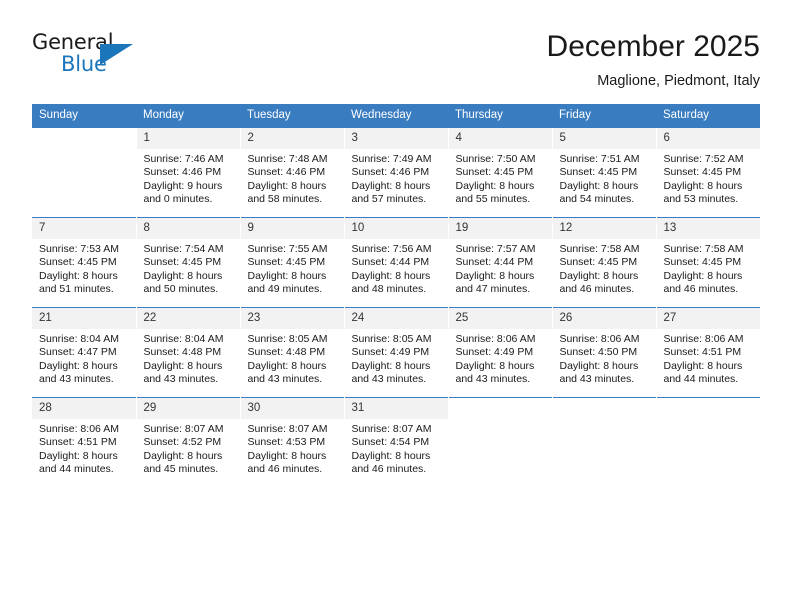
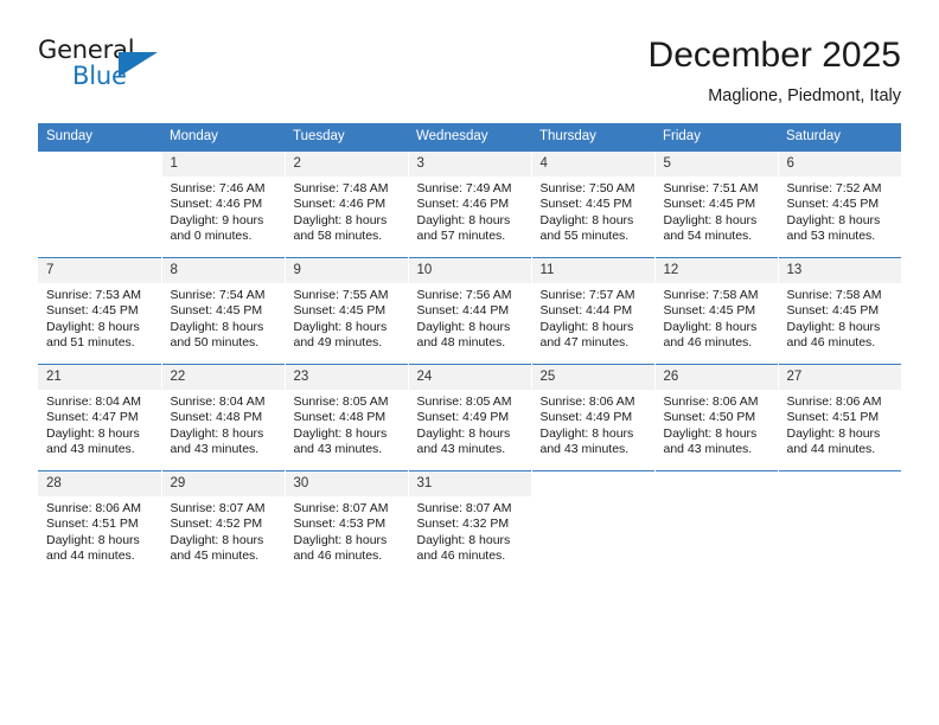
  General
  Blue
  December 2025
  Maglione, Piedmont, Italy
  Sunday	Monday	Tuesday	Wednesday	Thursday	Friday	Saturday
  	1Sunrise: 7:46 AMSunset: 4:46 PMDaylight: 9 hoursand 0 minutes.	2Sunrise: 7:48 AMSunset: 4:46 PMDaylight: 8 hoursand 58 minutes.	3Sunrise: 7:49 AMSunset: 4:46 PMDaylight: 8 hoursand 57 minutes.	4Sunrise: 7:50 AMSunset: 4:45 PMDaylight: 8 hoursand 55 minutes.	5Sunrise: 7:51 AMSunset: 4:45 PMDaylight: 8 hoursand 54 minutes.	6Sunrise: 7:52 AMSunset: 4:45 PMDaylight: 8 hoursand 53 minutes.
- 7Sunrise: 7:53 AMSunset: 4:45 PMDaylight: 8 hoursand 51 minutes.	8Sunrise: 7:54 AMSunset: 4:45 PMDaylight: 8 hoursand 50 minutes.	9Sunrise: 7:55 AMSunset: 4:45 PMDaylight: 8 hoursand 49 minutes.	10Sunrise: 7:56 AMSunset: 4:44 PMDaylight: 8 hoursand 48 minutes.	19Sunrise: 7:57 AMSunset: 4:44 PMDaylight: 8 hoursand 47 minutes.	12Sunrise: 7:58 AMSunset: 4:45 PMDaylight: 8 hoursand 46 minutes.	13Sunrise: 7:58 AMSunset: 4:45 PMDaylight: 8 hoursand 46 minutes.
+ 7Sunrise: 7:53 AMSunset: 4:45 PMDaylight: 8 hoursand 51 minutes.	8Sunrise: 7:54 AMSunset: 4:45 PMDaylight: 8 hoursand 50 minutes.	9Sunrise: 7:55 AMSunset: 4:45 PMDaylight: 8 hoursand 49 minutes.	10Sunrise: 7:56 AMSunset: 4:44 PMDaylight: 8 hoursand 48 minutes.	11Sunrise: 7:57 AMSunset: 4:44 PMDaylight: 8 hoursand 47 minutes.	12Sunrise: 7:58 AMSunset: 4:45 PMDaylight: 8 hoursand 46 minutes.	13Sunrise: 7:58 AMSunset: 4:45 PMDaylight: 8 hoursand 46 minutes.
  21Sunrise: 8:04 AMSunset: 4:47 PMDaylight: 8 hoursand 43 minutes.	22Sunrise: 8:04 AMSunset: 4:48 PMDaylight: 8 hoursand 43 minutes.	23Sunrise: 8:05 AMSunset: 4:48 PMDaylight: 8 hoursand 43 minutes.	24Sunrise: 8:05 AMSunset: 4:49 PMDaylight: 8 hoursand 43 minutes.	25Sunrise: 8:06 AMSunset: 4:49 PMDaylight: 8 hoursand 43 minutes.	26Sunrise: 8:06 AMSunset: 4:50 PMDaylight: 8 hoursand 43 minutes.	27Sunrise: 8:06 AMSunset: 4:51 PMDaylight: 8 hoursand 44 minutes.
- 28Sunrise: 8:06 AMSunset: 4:51 PMDaylight: 8 hoursand 44 minutes.	29Sunrise: 8:07 AMSunset: 4:52 PMDaylight: 8 hoursand 45 minutes.	30Sunrise: 8:07 AMSunset: 4:53 PMDaylight: 8 hoursand 46 minutes.	31Sunrise: 8:07 AMSunset: 4:54 PMDaylight: 8 hoursand 46 minutes.
+ 28Sunrise: 8:06 AMSunset: 4:51 PMDaylight: 8 hoursand 44 minutes.	29Sunrise: 8:07 AMSunset: 4:52 PMDaylight: 8 hoursand 45 minutes.	30Sunrise: 8:07 AMSunset: 4:53 PMDaylight: 8 hoursand 46 minutes.	31Sunrise: 8:07 AMSunset: 4:32 PMDaylight: 8 hoursand 46 minutes.
